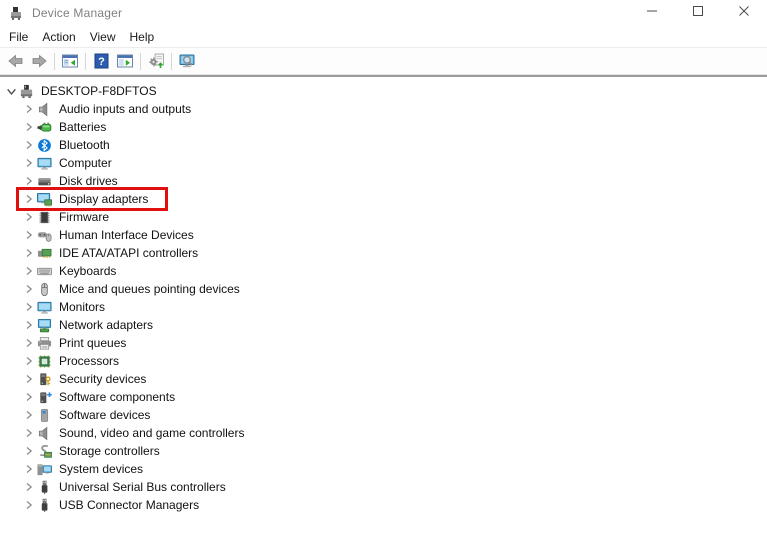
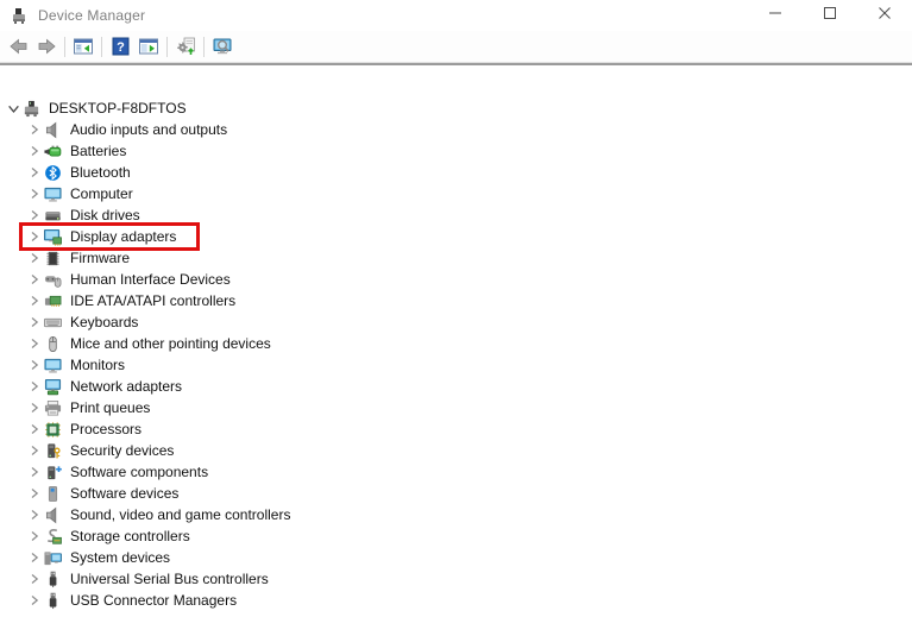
  Device Manager
- File
- Action
- View
- Help
  ?
  DESKTOP-F8DFTOS
  Audio inputs and outputs
  Batteries
  Bluetooth
  Computer
  Disk drives
  Display adapters
  Firmware
  Human Interface Devices
  IDE ATA/ATAPI controllers
  Keyboards
- Mice and queues pointing devices
+ Mice and other pointing devices
  Monitors
  Network adapters
  Print queues
  Processors
  Security devices
  Software components
  Software devices
  Sound, video and game controllers
  Storage controllers
  System devices
  Universal Serial Bus controllers
  USB Connector Managers
